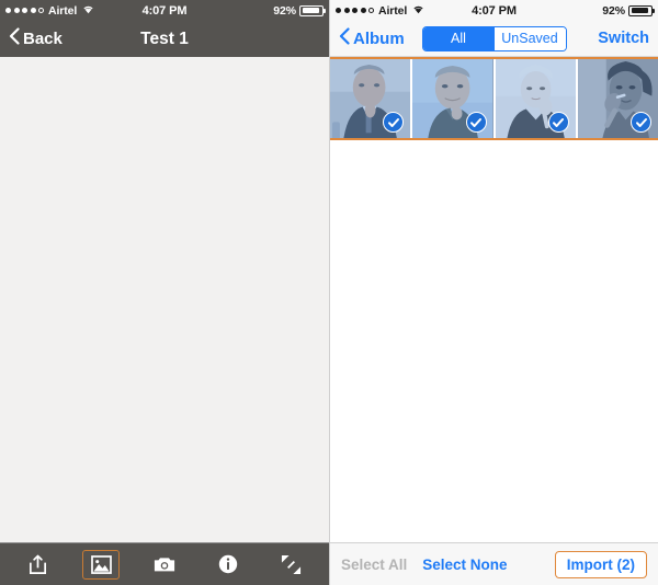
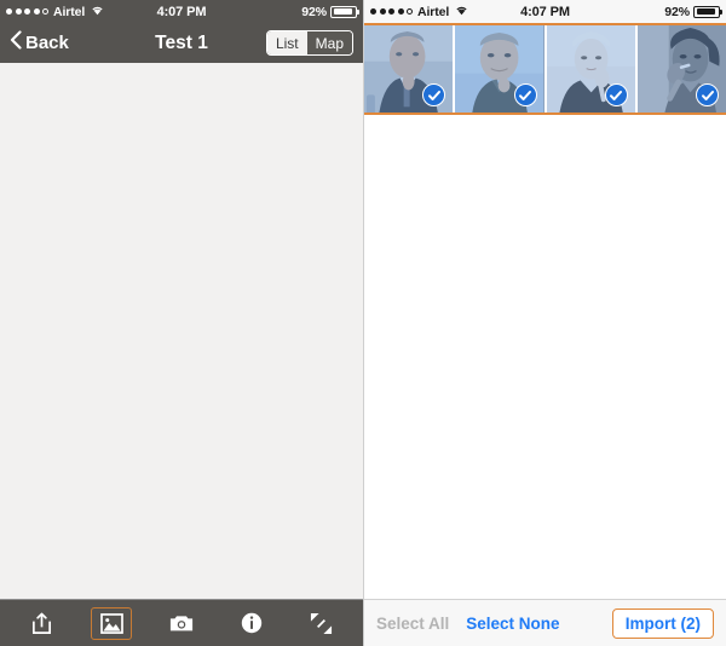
  Airtel
  4:07 PM
  92%
  Back
  Test 1
+ List
+ Map
  Airtel
  4:07 PM
  92%
- Album
- All
- UnSaved
- Switch
  Select All
  Select None
  Import (2)
